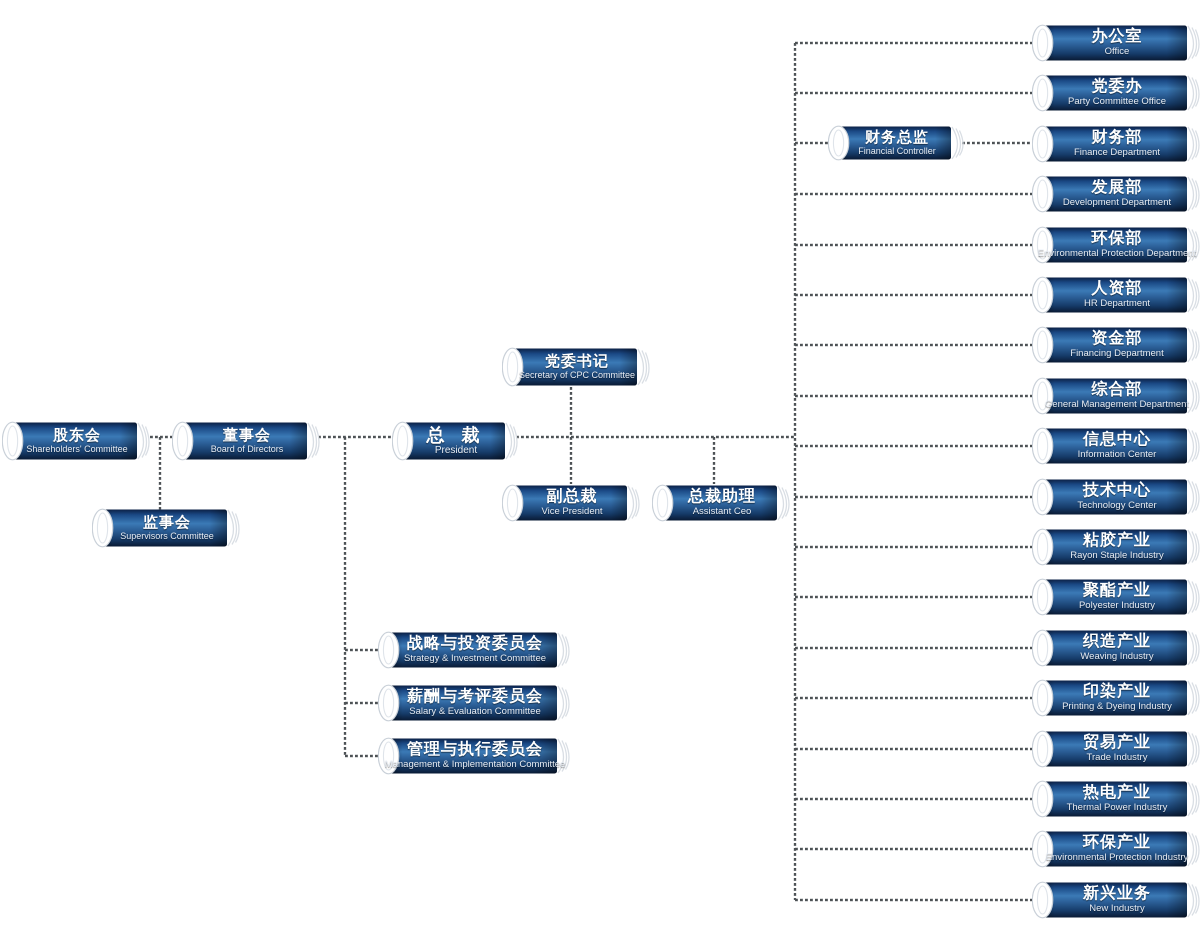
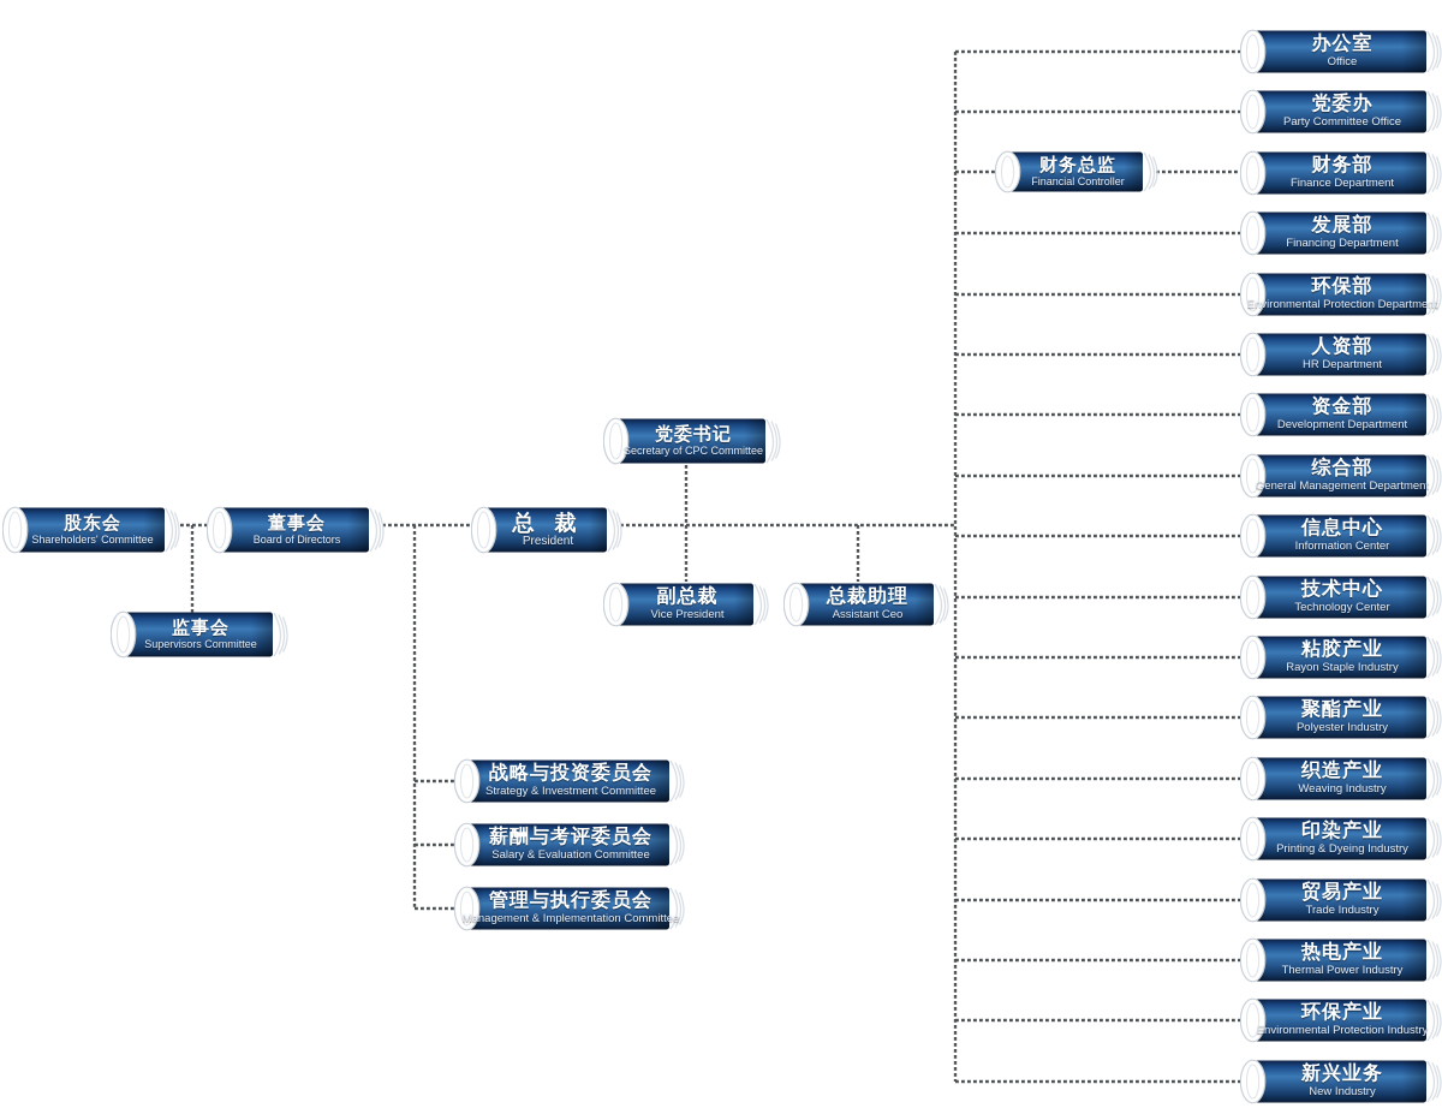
  股东会
  Shareholders' Committee
  董事会
  Board of Directors
  监事会
  Supervisors Committee
  总 裁
  President
  党委书记
  Secretary of CPC Committee
  副总裁
  Vice President
  总裁助理
  Assistant Ceo
  财务总监
  Financial Controller
  战略与投资委员会
  Strategy & Investment Committee
  薪酬与考评委员会
  Salary & Evaluation Committee
  管理与执行委员会
  Management & Implementation Committee
  办公室
  Office
  党委办
  Party Committee Office
  财务部
  Finance Department
  发展部
- Development Department
+ Financing Department
  环保部
  Environmental Protection Department
  人资部
  HR Department
  资金部
- Financing Department
+ Development Department
  综合部
  General Management Department
  信息中心
  Information Center
  技术中心
  Technology Center
  粘胶产业
  Rayon Staple Industry
  聚酯产业
  Polyester Industry
  织造产业
  Weaving Industry
  印染产业
  Printing & Dyeing Industry
  贸易产业
  Trade Industry
  热电产业
  Thermal Power Industry
  环保产业
  Environmental Protection Industry
  新兴业务
  New Industry
